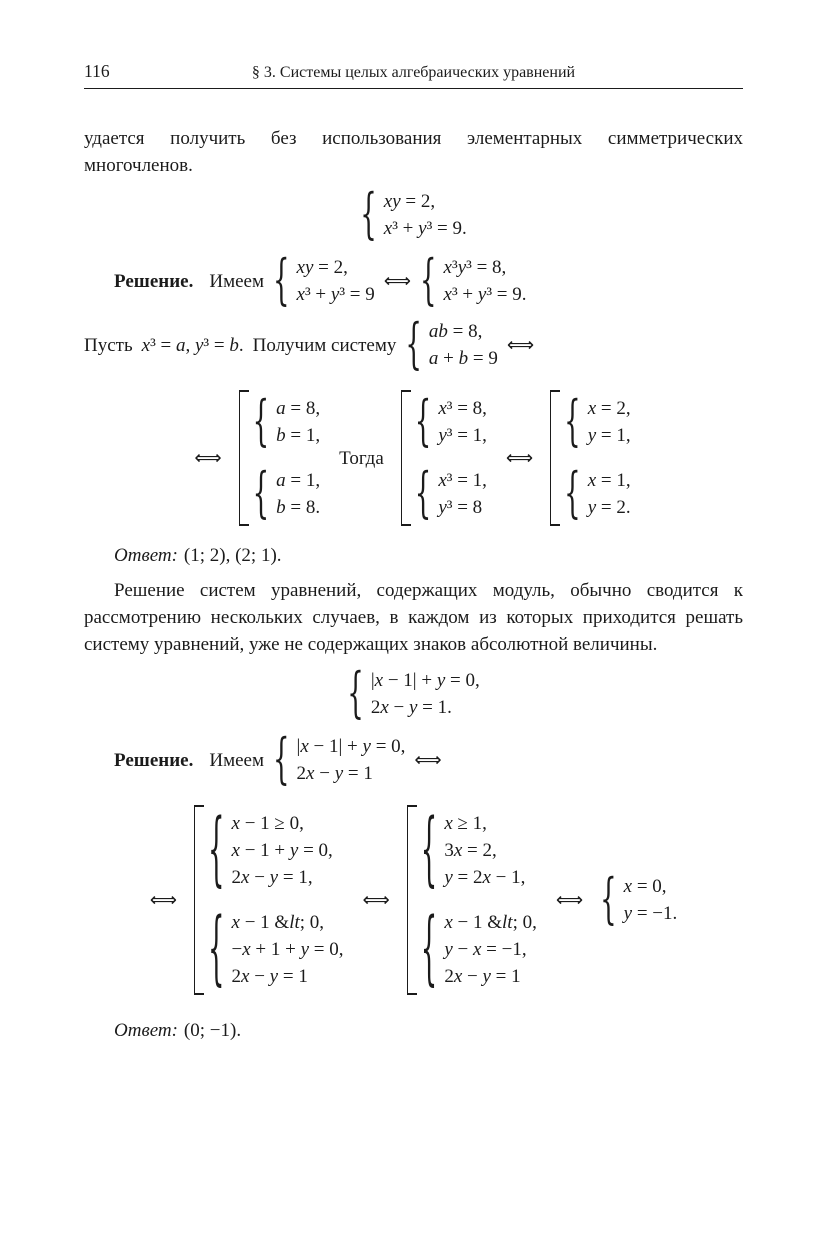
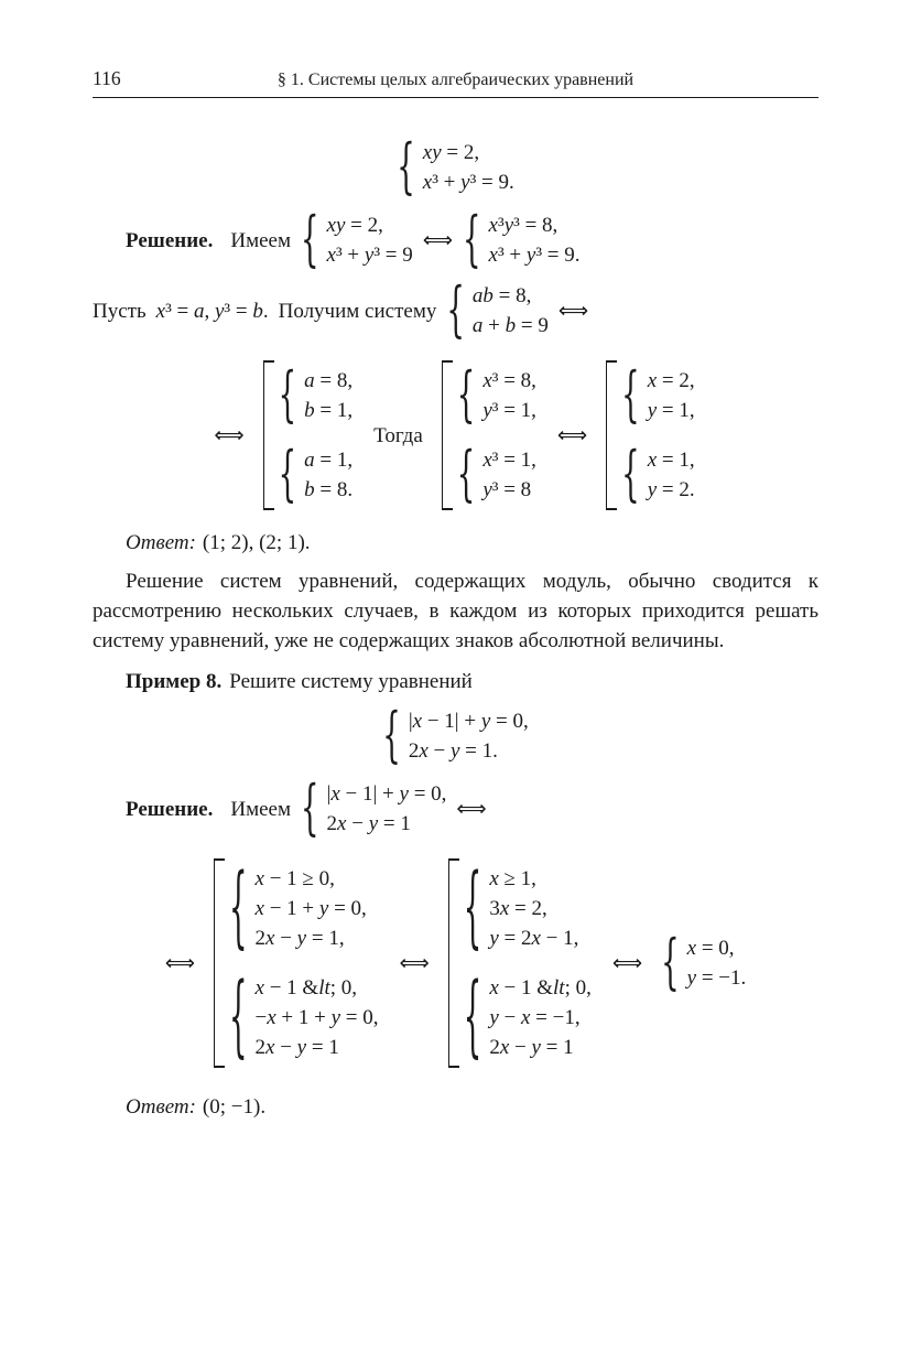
  116
- § 3. Системы целых алгебраических уравнений
+ § 1. Системы целых алгебраических уравнений
- удается получить без использования элементарных симметрических многочленов.
  {
  xy = 2,
  x³ + y³ = 9.
  Решение.
  Имеем
  {
  xy = 2,
  x³ + y³ = 9
  ⟺
  {
  x³y³ = 8,
  x³ + y³ = 9.
  Пусть
  x³ = a, y³ = b.
  Получим систему
  {
  ab = 8,
  a + b = 9
  ⟺
  ⟺
  {
  a = 8,
  b = 1,
  {
  a = 1,
  b = 8.
  Тогда
  {
  x³ = 8,
  y³ = 1,
  {
  x³ = 1,
  y³ = 8
  ⟺
  {
  x = 2,
  y = 1,
  {
  x = 1,
  y = 2.
  Ответ: (1; 2), (2; 1).
  Решение систем уравнений, содержащих модуль, обычно сводится к рассмотрению нескольких случаев, в каждом из которых приходится решать систему уравнений, уже не содержащих знаков абсолютной величины.
+ Пример 8. Решите систему уравнений
  {
  |x − 1| + y = 0,
  2x − y = 1.
  Решение.
  Имеем
  {
  |x − 1| + y = 0,
  2x − y = 1
  ⟺
  ⟺
  {
  x − 1 ≥ 0,
  x − 1 + y = 0,
  2x − y = 1,
  {
  x − 1 &lt; 0,
  −x + 1 + y = 0,
  2x − y = 1
  ⟺
  {
  x ≥ 1,
  3x = 2,
  y = 2x − 1,
  {
  x − 1 &lt; 0,
  y − x = −1,
  2x − y = 1
  ⟺
  {
  x = 0,
  y = −1.
  Ответ: (0; −1).
